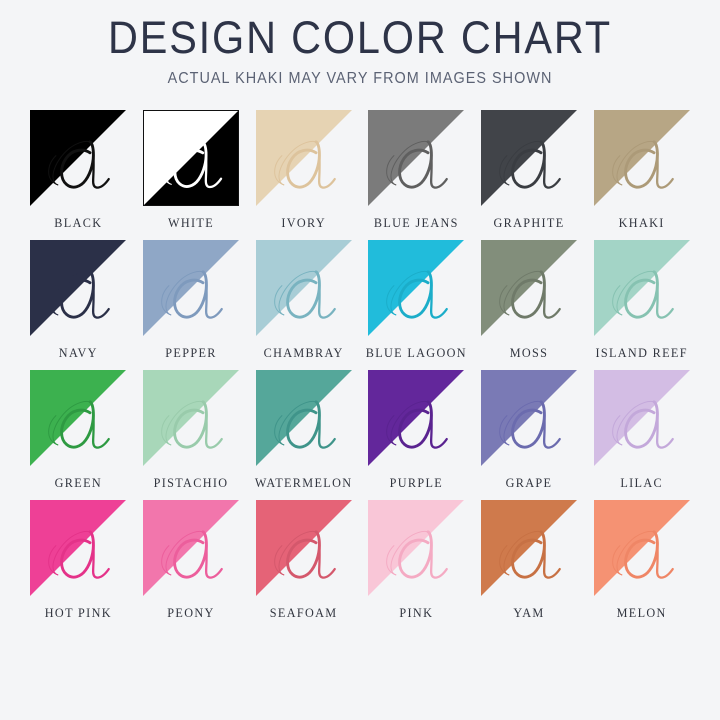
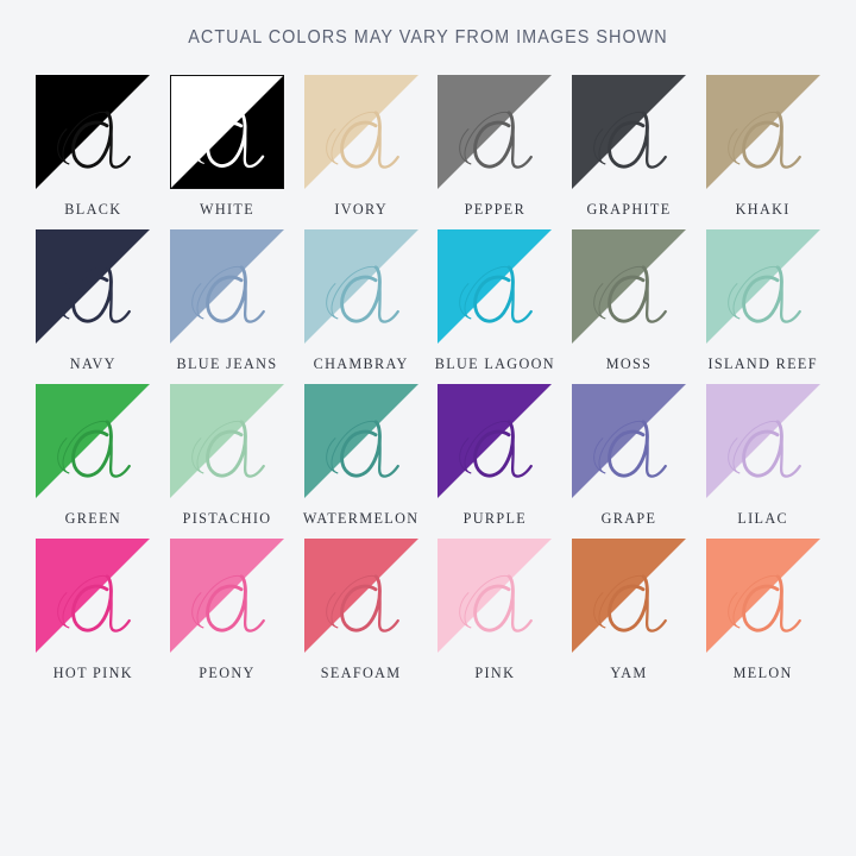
- DESIGN COLOR CHART
- ACTUAL KHAKI MAY VARY FROM IMAGES SHOWN
+ ACTUAL COLORS MAY VARY FROM IMAGES SHOWN
  BLACK
  WHITE
  IVORY
- BLUE JEANS
+ PEPPER
  GRAPHITE
  KHAKI
  NAVY
- PEPPER
+ BLUE JEANS
  CHAMBRAY
  BLUE LAGOON
  MOSS
  ISLAND REEF
  GREEN
  PISTACHIO
  WATERMELON
  PURPLE
  GRAPE
  LILAC
  HOT PINK
  PEONY
  SEAFOAM
  PINK
  YAM
  MELON
